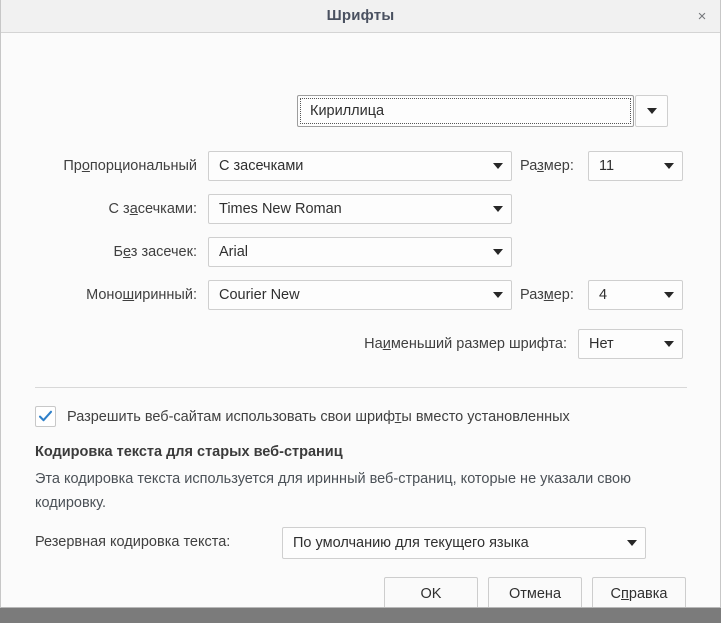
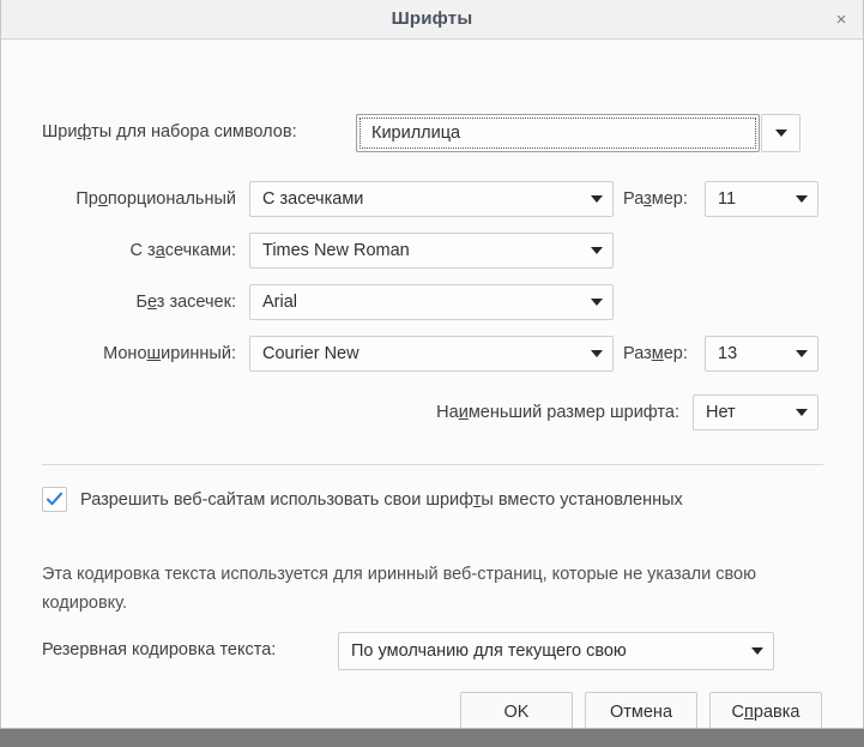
  Шрифты
  ×
+ Шрифты для набора символов:
  Кириллица
  Пропорциональный
  С засечками
  Размер:
  11
  С засечками:
  Times New Roman
  Без засечек:
  Arial
  Моноширинный:
  Courier New
  Размер:
- 4
+ 13
  Наименьший размер шрифта:
  Нет
  Разрешить веб-сайтам использовать свои шрифты вместо установленных
- Кодировка текста для старых веб-страниц
  Эта кодировка текста используется для иринный веб-страниц, которые не указали свою кодировку.
  Резервная кодировка текста:
- По умолчанию для текущего языка
+ По умолчанию для текущего свою
  OK
  Отмена
  С
  п
  равка
